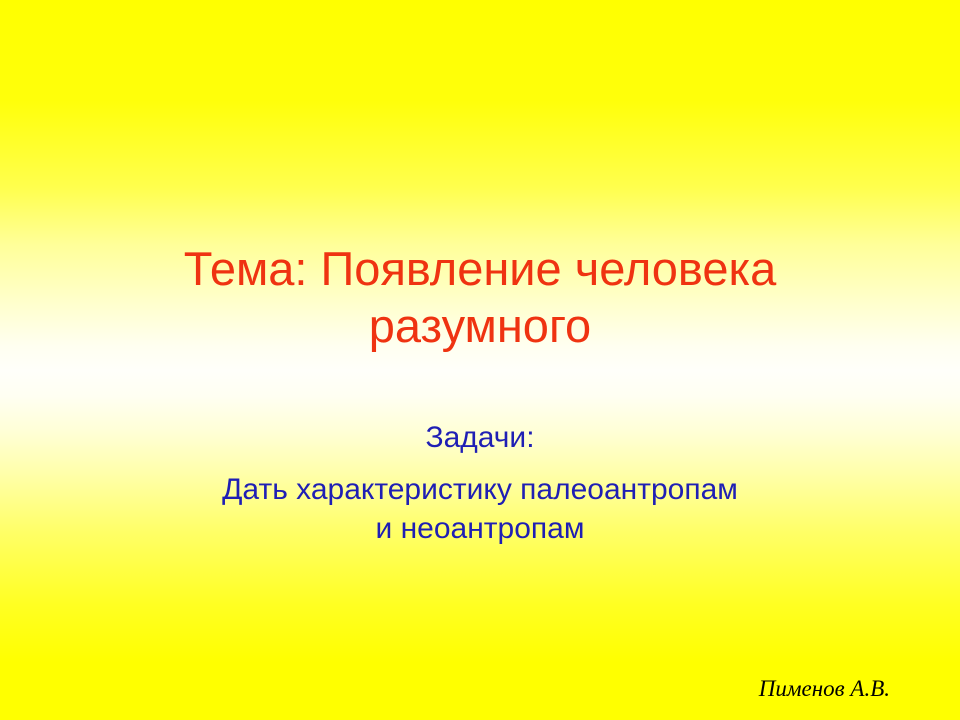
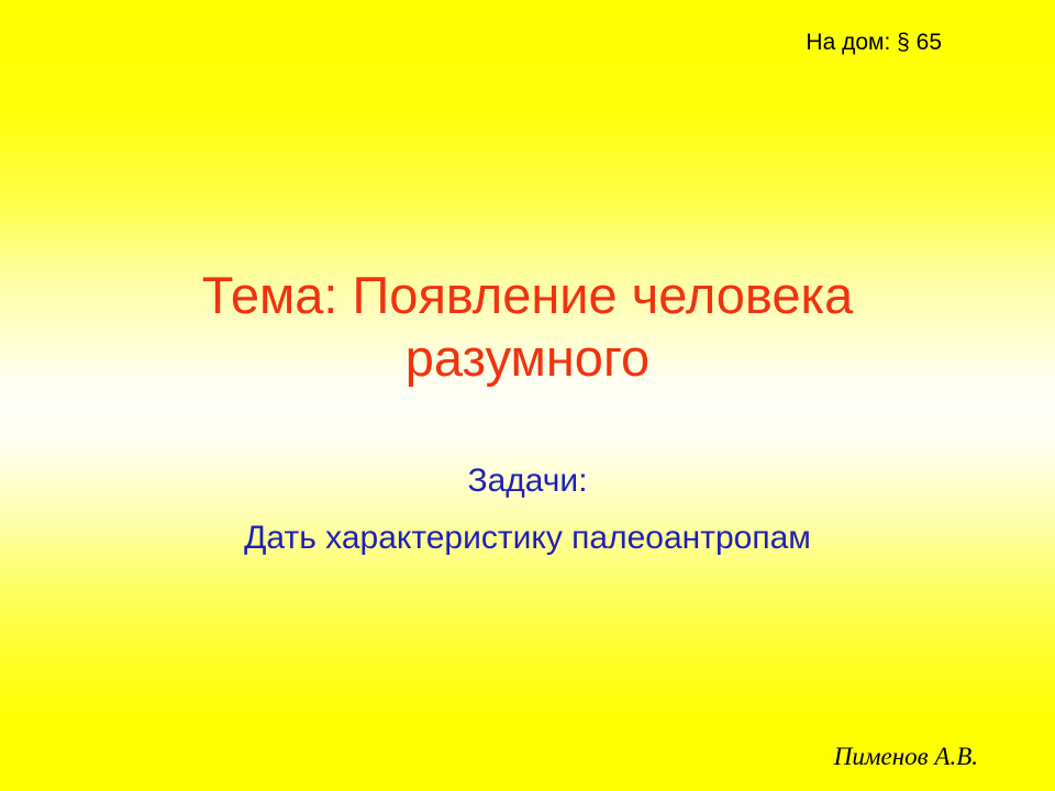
+ На дом: § 65
  Тема: Появление человека
  разумного
  Задачи:
  Дать характеристику палеоантропам
- и неоантропам
  Пименов А.В.
